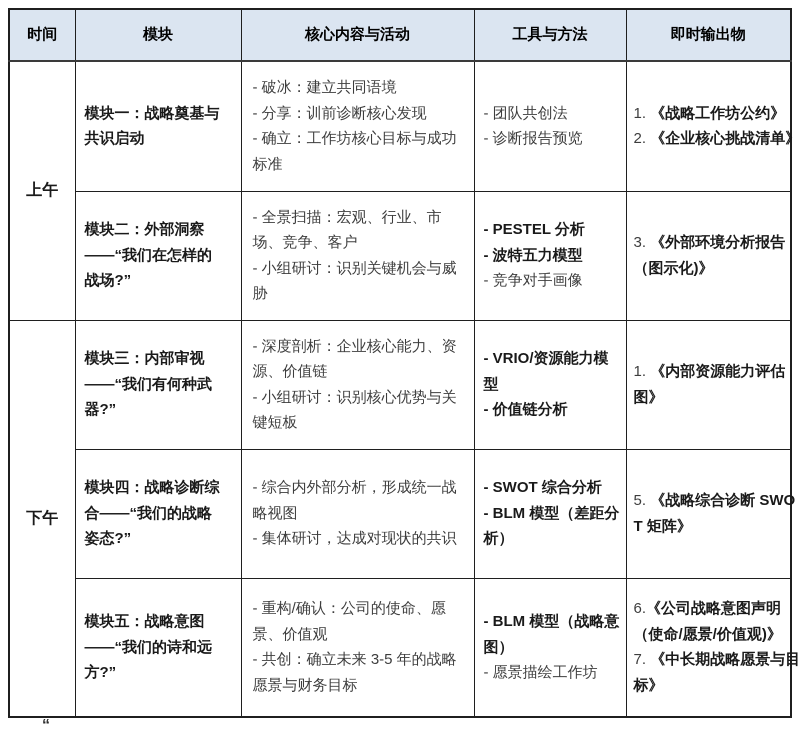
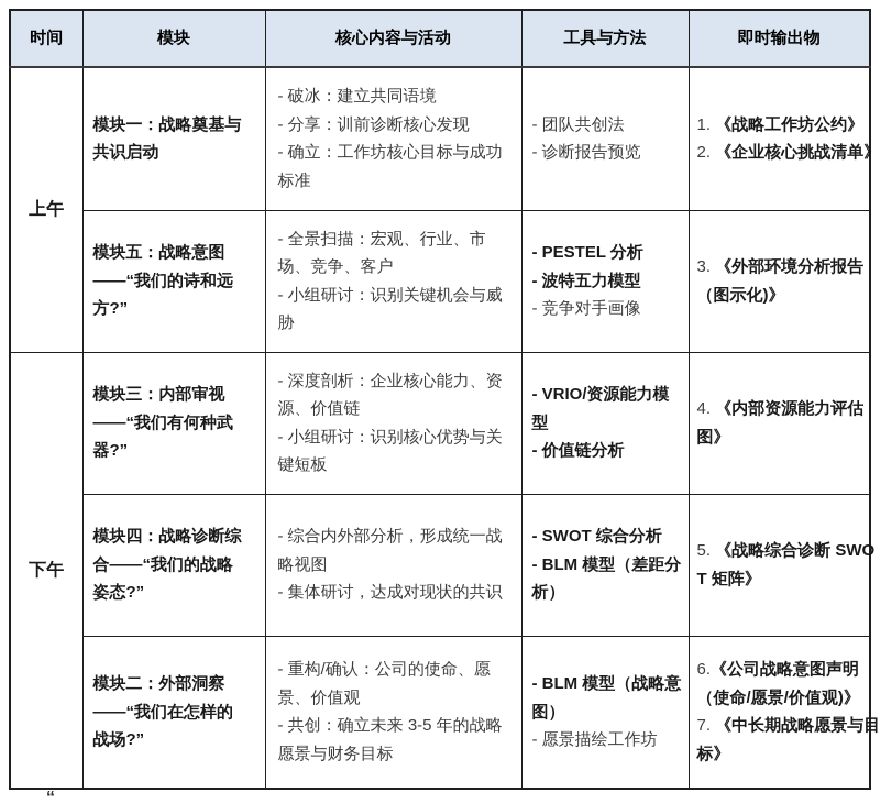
  时间	模块	核心内容与活动	工具与方法	即时输出物
  上午	模块一：战略奠基与共识启动	- 破冰：建立共同语境 - 分享：训前诊断核心发现 - 确立：工作坊核心目标与成功标准	- 团队共创法 - 诊断报告预览	1. 《战略工作坊公约》 2. 《企业核心挑战清单》
- 模块二：外部洞察——“我们在怎样的战场?”	- 全景扫描：宏观、行业、市场、竞争、客户 - 小组研讨：识别关键机会与威胁	- PESTEL 分析 - 波特五力模型 - 竞争对手画像	3. 《外部环境分析报告（图示化)》
+ 模块五：战略意图——“我们的诗和远方?”	- 全景扫描：宏观、行业、市场、竞争、客户 - 小组研讨：识别关键机会与威胁	- PESTEL 分析 - 波特五力模型 - 竞争对手画像	3. 《外部环境分析报告（图示化)》
- 下午	模块三：内部审视——“我们有何种武器?”	- 深度剖析：企业核心能力、资源、价值链 - 小组研讨：识别核心优势与关键短板	- VRIO/资源能力模型 - 价值链分析	1. 《内部资源能力评估图》
+ 下午	模块三：内部审视——“我们有何种武器?”	- 深度剖析：企业核心能力、资源、价值链 - 小组研讨：识别核心优势与关键短板	- VRIO/资源能力模型 - 价值链分析	4. 《内部资源能力评估图》
  模块四：战略诊断综合——“我们的战略姿态?”	- 综合内外部分析，形成统一战略视图 - 集体研讨，达成对现状的共识	- SWOT 综合分析 - BLM 模型（差距分析）	5. 《战略综合诊断 SWOT 矩阵》
- 模块五：战略意图——“我们的诗和远方?”	- 重构/确认：公司的使命、愿景、价值观 - 共创：确立未来 3-5 年的战略愿景与财务目标	- BLM 模型（战略意图） - 愿景描绘工作坊	6.《公司战略意图声明（使命/愿景/价值观)》 7. 《中长期战略愿景与目标》
+ 模块二：外部洞察——“我们在怎样的战场?”	- 重构/确认：公司的使命、愿景、价值观 - 共创：确立未来 3-5 年的战略愿景与财务目标	- BLM 模型（战略意图） - 愿景描绘工作坊	6.《公司战略意图声明（使命/愿景/价值观)》 7. 《中长期战略愿景与目标》
  “
